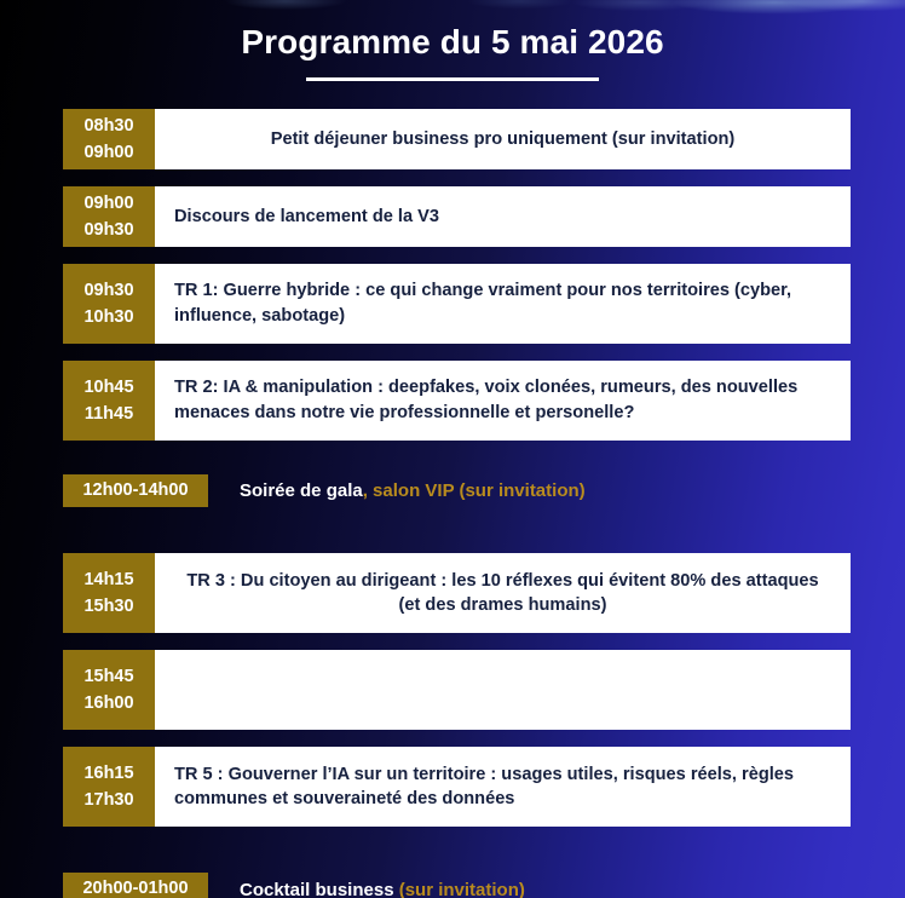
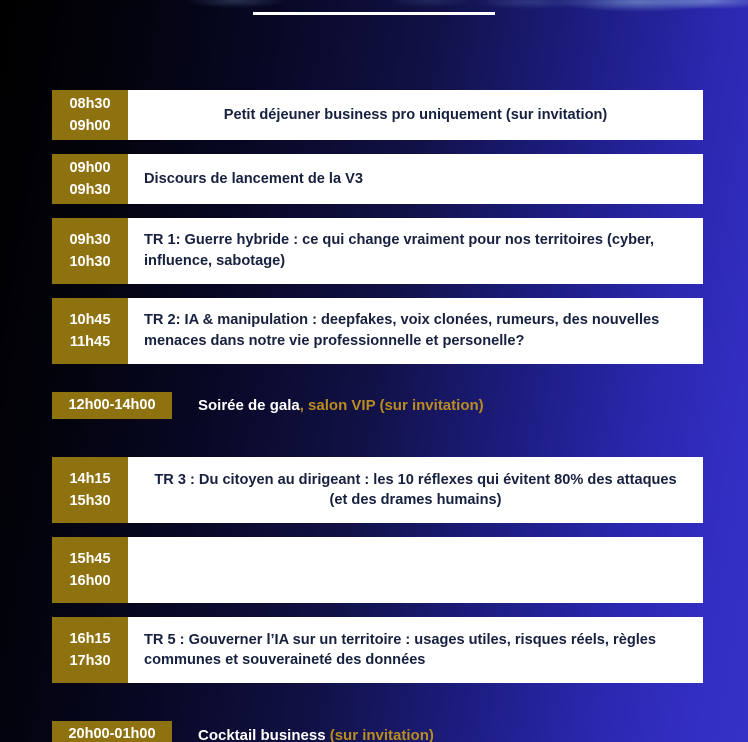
- Programme du 5 mai 2026
  08h30
  09h00
  Petit déjeuner business pro uniquement (sur invitation)
  09h00
  09h30
  Discours de lancement de la V3
  09h30
  10h30
  TR 1: Guerre hybride : ce qui change vraiment pour nos territoires (cyber, influence, sabotage)
  10h45
  11h45
  TR 2: IA & manipulation : deepfakes, voix clonées, rumeurs, des nouvelles menaces dans notre vie professionnelle et personelle?
  12h00-14h00
  Soirée de gala, salon VIP (sur invitation)
  14h15
  15h30
  TR 3 : Du citoyen au dirigeant : les 10 réflexes qui évitent 80% des attaques (et des drames humains)
  15h45
  16h00
  16h15
  17h30
  TR 5 : Gouverner l’IA sur un territoire : usages utiles, risques réels, règles communes et souveraineté des données
  20h00-01h00
  Cocktail business (sur invitation)
